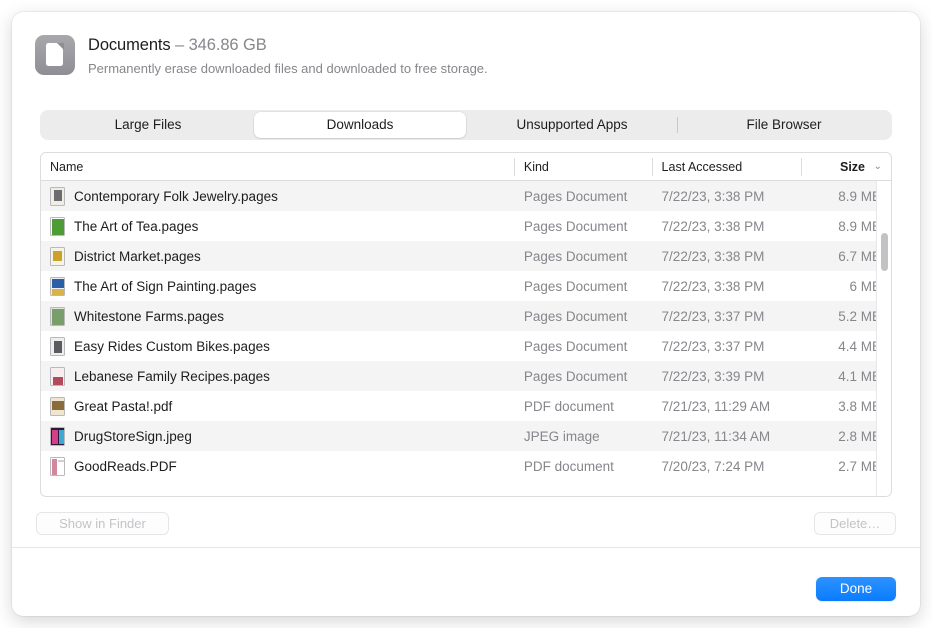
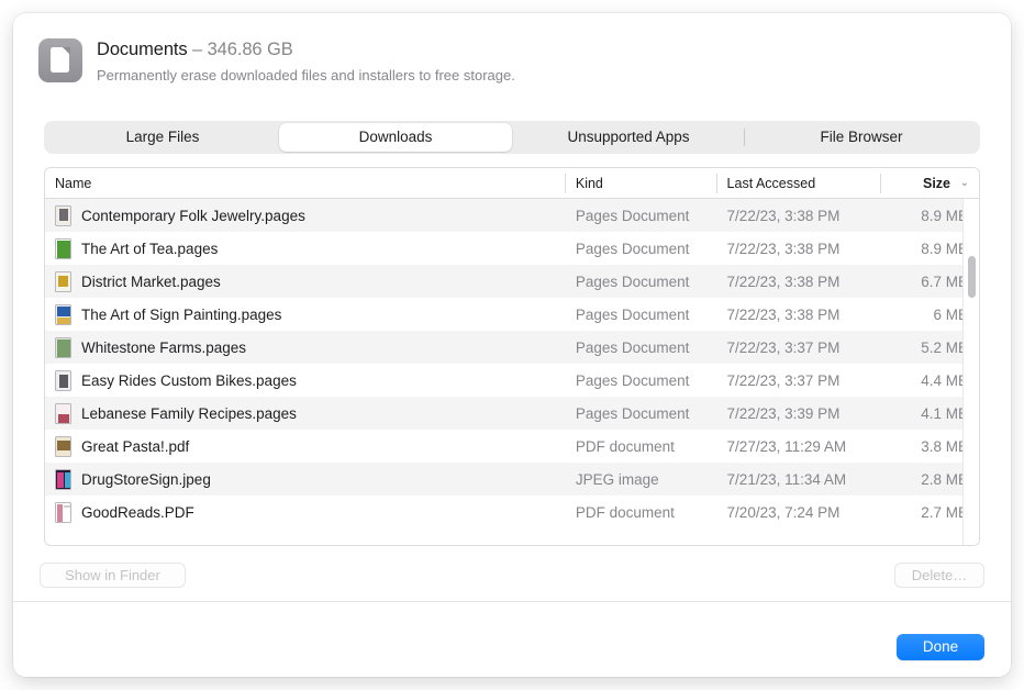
  Documents – 346.86 GB
- Permanently erase downloaded files and downloaded to free storage.
+ Permanently erase downloaded files and installers to free storage.
  Large Files
  Downloads
  Unsupported Apps
  File Browser
  Name
  Kind
  Last Accessed
  Size
  ⌄
  Contemporary Folk Jewelry.pages
  Pages Document
  7/22/23, 3:38 PM
  8.9 M
  The Art of Tea.pages
  Pages Document
  7/22/23, 3:38 PM
  8.9 M
  District Market.pages
  Pages Document
  7/22/23, 3:38 PM
  6.7 M
  The Art of Sign Painting.pages
  Pages Document
  7/22/23, 3:38 PM
  Whitestone Farms.pages
  Pages Document
  7/22/23, 3:37 PM
  5.2 M
  Easy Rides Custom Bikes.pages
  Pages Document
  7/22/23, 3:37 PM
  4.4 M
  Lebanese Family Recipes.pages
  Pages Document
  7/22/23, 3:39 PM
  4.1 M
  Great Pasta!.pdf
  PDF document
- 7/21/23, 11:29 AM
+ 7/27/23, 11:29 AM
  3.8 M
  DrugStoreSign.jpeg
  JPEG image
  7/21/23, 11:34 AM
  2.8 M
  GoodReads.PDF
  PDF document
  7/20/23, 7:24 PM
  2.7 M
  Show in Finder
  Delete…
  Done
